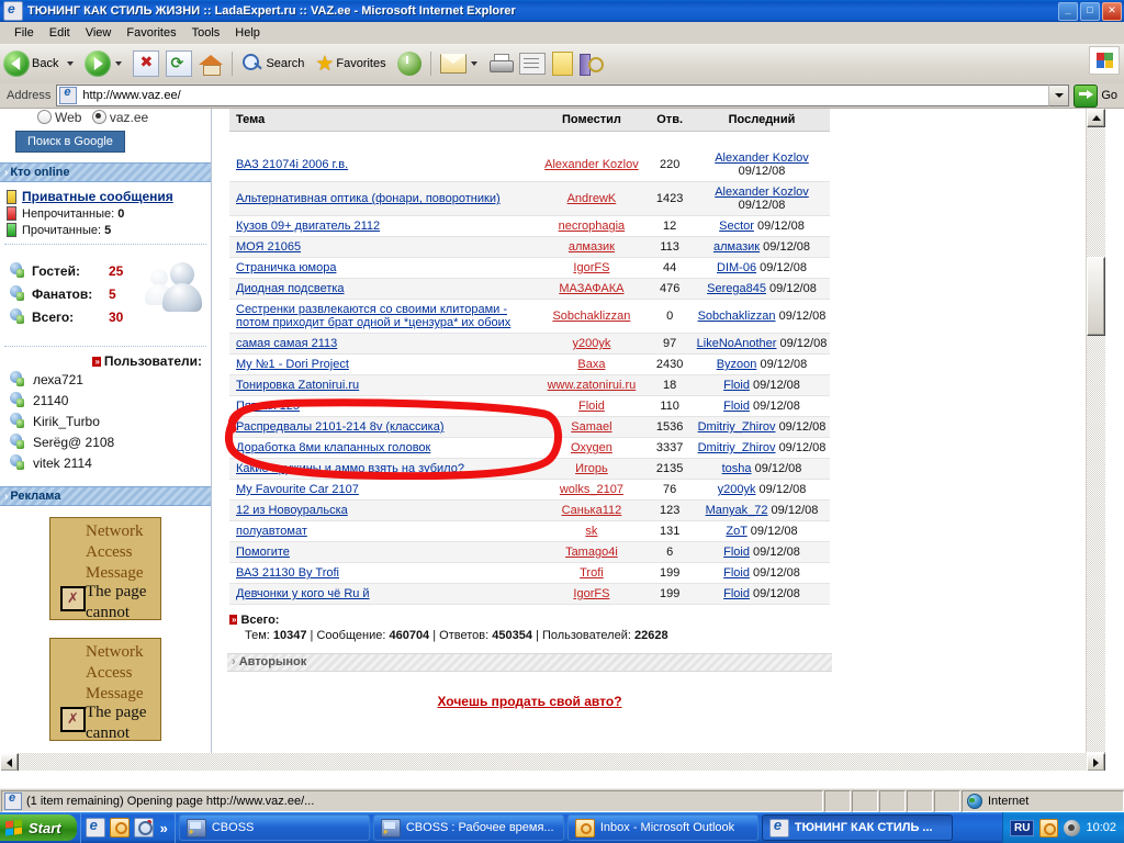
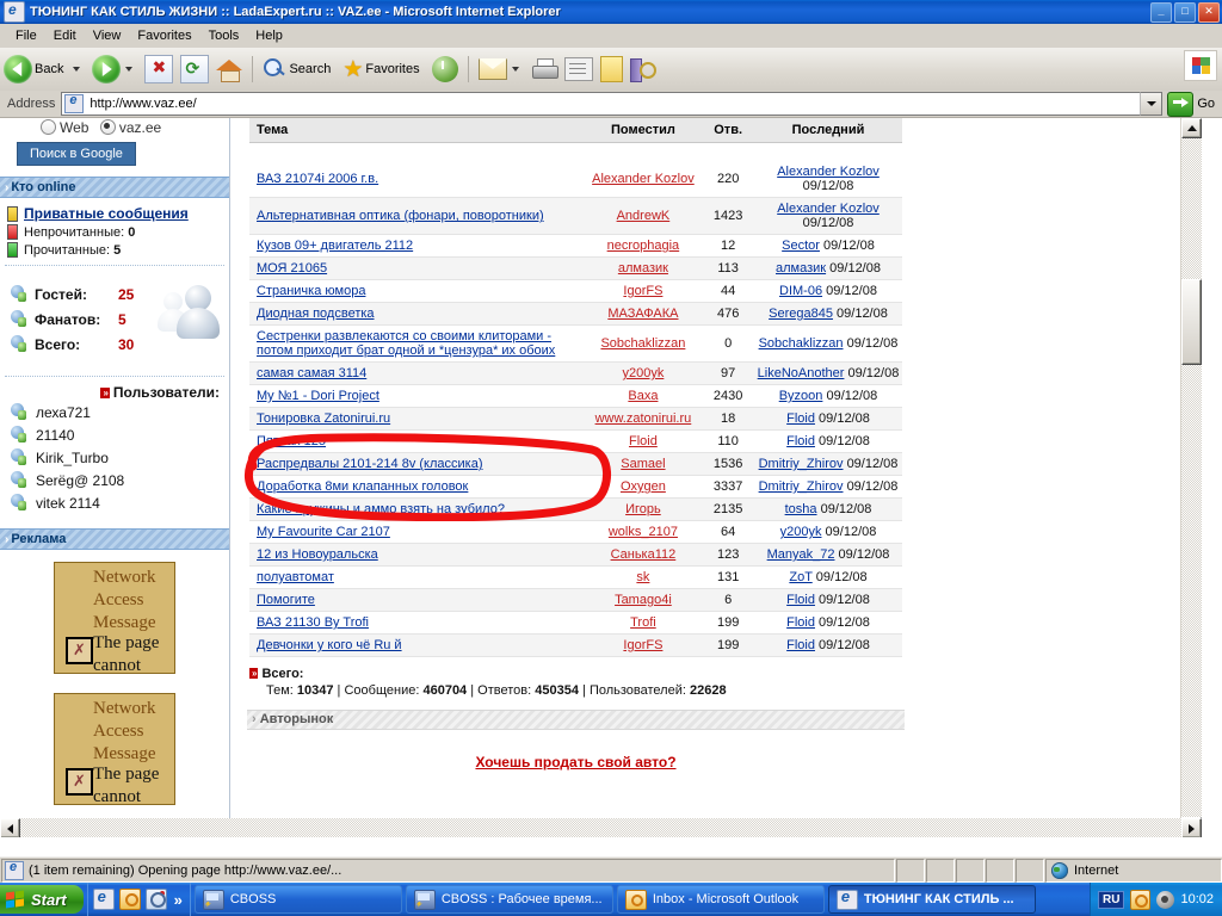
  ТЮНИНГ КАК СТИЛЬ ЖИЗНИ :: LadaExpert.ru :: VAZ.ee - Microsoft Internet Explorer
  _
  □
  ✕
  File
  Edit
  View
  Favorites
  Tools
  Help
  Back
  ✖
  ⟳
  Search
  ★
  Favorites
  Address
  http://www.vaz.ee/
  Go
  Web vaz.ee
  Поиск в Google
  › Кто online
  Приватные сообщения
  Непрочитанные:
  0
  Прочитанные:
  5
  Гостей:
  25
  Фанатов:
  5
  Всего:
  30
  » Пользователи:
  леха721
  21140
  Kirik_Turbo
  Serёg@ 2108
  vitek 2114
  › Реклама
  Network
  Access
  Message
  The page
  cannot
  ✗
  Network
  Access
  Message
  The page
  cannot
  ✗
  Тема	Поместил	Отв.	Последний
  ВАЗ 21074i 2006 г.в.	Alexander Kozlov	220	Alexander Kozlov09/12/08
  Альтернативная оптика (фонари, поворотники)	AndrewK	1423	Alexander Kozlov09/12/08
  Кузов 09+ двигатель 2112	necrophagia	12	Sector 09/12/08
  МОЯ 21065	алмазик	113	алмазик 09/12/08
  Страничка юмора	IgorFS	44	DIM-06 09/12/08
  Диодная подсветка	МАЗАФАКА	476	Serega845 09/12/08
  Сестренки развлекаются со своими клиторами - потом приходит брат одной и *цензура* их обоих	Sobchaklizzan	0	Sobchaklizzan 09/12/08
- самая самая 2113	y200yk	97	LikeNoAnother 09/12/08
+ самая самая 3114	y200yk	97	LikeNoAnother 09/12/08
  My №1 - Dori Project	Baxa	2430	Byzoon 09/12/08
  Тонировка Zatonirui.ru	www.zatonirui.ru	18	Floid 09/12/08
  П	Floid	110	Floid 09/12/08
  Распредвалы 2101-214 8v (классика)	Samael	1536	Dmitriy_Zhirov 09/12/08
  Доработка 8ми клапанных головок	Oxygen	3337	Dmitriy_Zhirov 09/12/08
  Какины и аммо взять на зубило?	Игорь	2135	tosha 09/12/08
- My Favourite Car 2107	wolks_2107	76	y200yk 09/12/08
+ My Favourite Car 2107	wolks_2107	64	y200yk 09/12/08
  12 из Новоуральска	Санька112	123	Manyak_72 09/12/08
  полуавтомат	sk	131	ZoT 09/12/08
  Помогите	Tamago4i	6	Floid 09/12/08
  ВАЗ 21130 By Trofi	Trofi	199	Floid 09/12/08
  Девчонки у кого чё Ru й	IgorFS	199	Floid 09/12/08
  » Всего:
  Тем: 10347 | Сообщение: 460704 | Ответов: 450354 | Пользователей: 22628
  › Авторынок
  Хочешь продать свой авто?
  (1 item remaining) Opening page http://www.vaz.ee/...
  Internet
  Start
  »
  CBOSS
  CBOSS : Рабочее время...
  Inbox - Microsoft Outlook
  ТЮНИНГ КАК СТИЛЬ ...
  RU
  10:02
